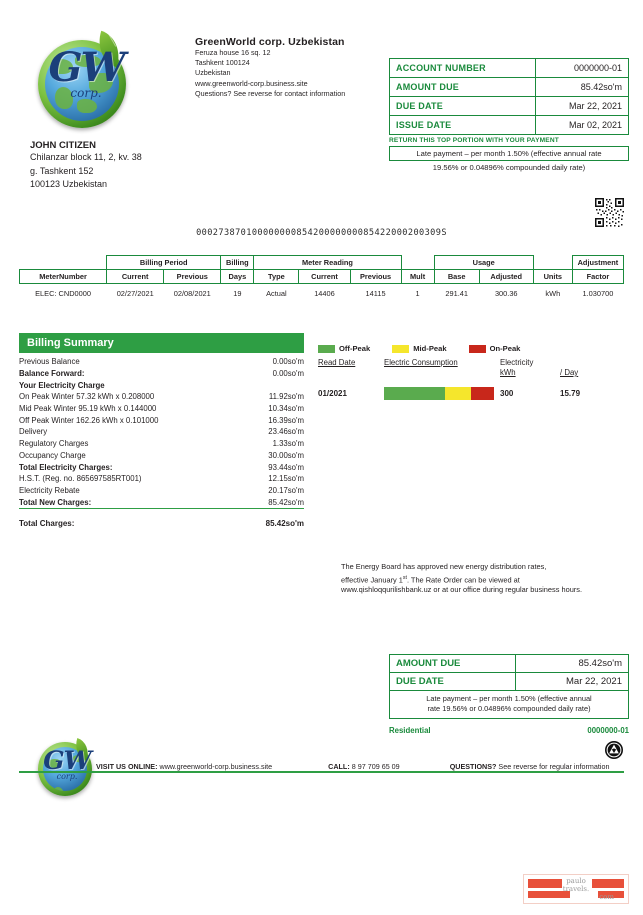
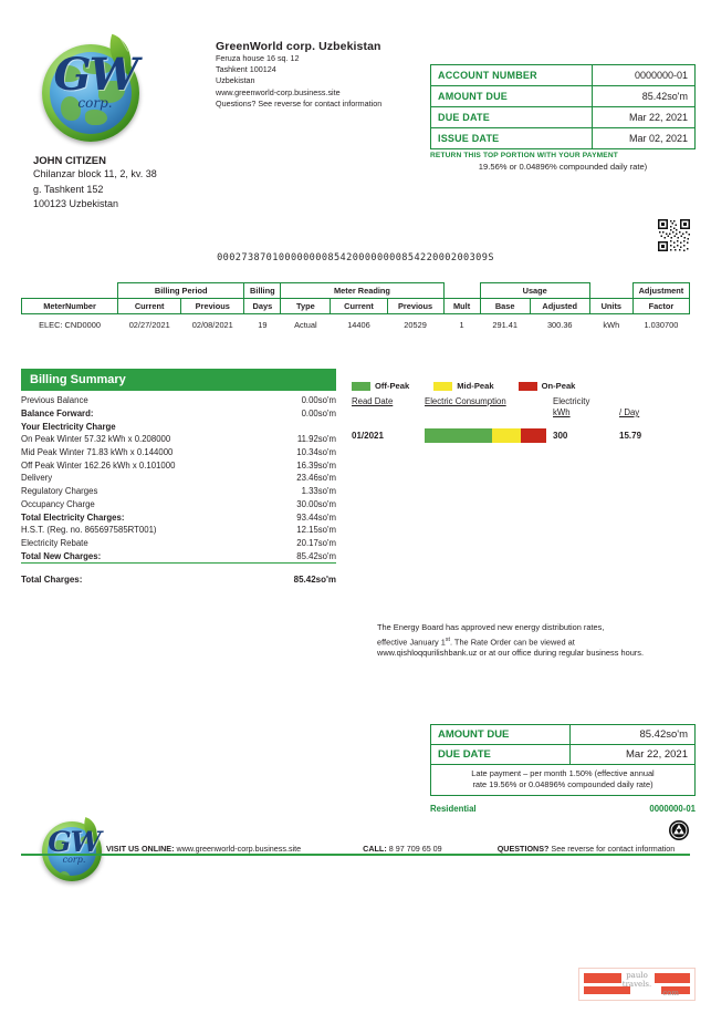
  GW
  corp.
  GreenWorld corp. Uzbekistan
  Feruza house 16 sq. 12
  Tashkent 100124
  Uzbekistan
  www.greenworld-corp.business.site
  Questions? See reverse for contact information
  JOHN CITIZEN
  Chilanzar block 11, 2, kv. 38
  g. Tashkent 152
  100123 Uzbekistan
  ACCOUNT NUMBER	0000000-01
  AMOUNT DUE	85.42so'm
  DUE DATE	Mar 22, 2021
  ISSUE DATE	Mar 02, 2021
- Late payment – per month 1.50% (effective annual rate
  19.56% or 0.04896% compounded daily rate)
  00027387010000000085420000000085422000200309S
  	Billing Period	Billing	Meter Reading		Usage		Adjustment
  MeterNumber	Current	Previous	Days	Type	Current	Previous	Mult	Base	Adjusted	Units	Factor
- ELEC: CND0000	02/27/2021	02/08/2021	19	Actual	14406	14115	1	291.41	300.36	kWh	1.030700
+ ELEC: CND0000	02/27/2021	02/08/2021	19	Actual	14406	20529	1	291.41	300.36	kWh	1.030700
  Billing Summary
  Previous Balance	0.00so'm
  Balance Forward:	0.00so'm
  Your Electricity Charge
  On Peak Winter 57.32 kWh x 0.208000	11.92so'm
- Mid Peak Winter 95.19 kWh x 0.144000	10.34so'm
+ Mid Peak Winter 71.83 kWh x 0.144000	10.34so'm
  Off Peak Winter 162.26 kWh x 0.101000	16.39so'm
  Delivery	23.46so'm
  Regulatory Charges	1.33so'm
  Occupancy Charge	30.00so'm
  Total Electricity Charges:	93.44so'm
  H.S.T. (Reg. no. 865697585RT001)	12.15so'm
  Electricity Rebate	20.17so'm
  Total New Charges:	85.42so'm
  Total Charges:	85.42so'm
  Off-Peak
  Mid-Peak
  On-Peak
  Read Date
  Electric Consumption
  Electricity
  kWh
  / Day
  01/2021
  300
  15.79
  The Energy Board has approved new energy distribution rates,
  effective January 1 . The Rate Order can be viewed at
  www.qishloqqurilishbank.uz or at our office during regular business hours.
  AMOUNT DUE	85.42so'm
  DUE DATE	Mar 22, 2021
  Late payment – per month 1.50% (effective annual
  rate 19.56% or 0.04896% compounded daily rate)
  Residential
  0000000-01
  GW
  corp.
- VISIT US ONLINE: www.greenworld-corp.business.site CALL: 8 97 709 65 09 QUESTIONS? See reverse for regular information
+ VISIT US ONLINE: www.greenworld-corp.business.site CALL: 8 97 709 65 09 QUESTIONS? See reverse for contact information
  paulo
  travels.
  com
